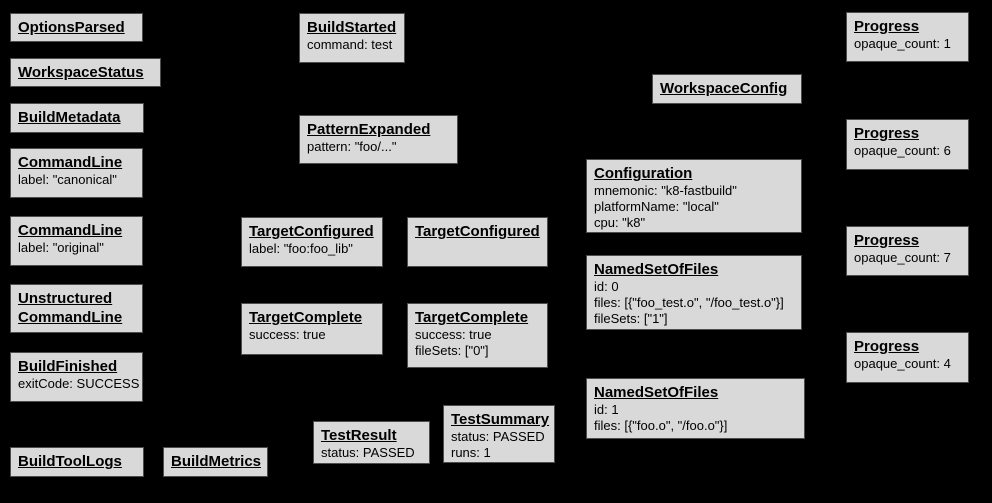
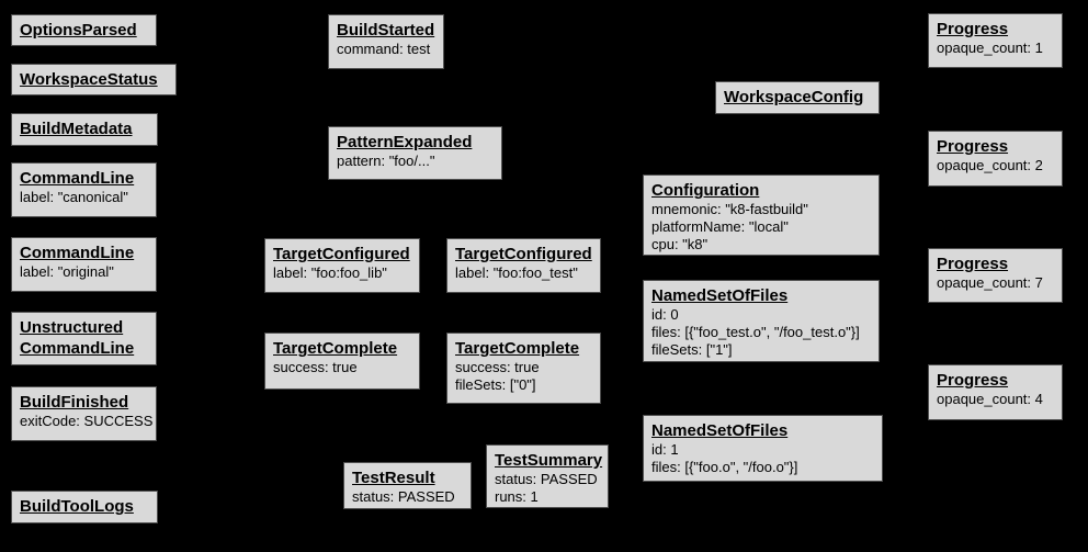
  OptionsParsed
  WorkspaceStatus
  BuildMetadata
  CommandLine
  label: "canonical"
  CommandLine
  label: "original"
  Unstructured
  CommandLine
  BuildFinished
  exitCode: SUCCESS
  BuildToolLogs
- BuildMetrics
  BuildStarted
  command: test
  PatternExpanded
  pattern: "foo/..."
  TargetConfigured
  label: "foo:foo_lib"
  TargetConfigured
+ label: "foo:foo_test"
  TargetComplete
  success: true
  TargetComplete
  success: true
  fileSets: ["0"]
  TestResult
  status: PASSED
  TestSummary
  status: PASSED
  runs: 1
  WorkspaceConfig
  Configuration
  mnemonic: "k8-fastbuild"
  platformName: "local"
  cpu: "k8"
  NamedSetOfFiles
  id: 0
  files: [{"foo_test.o", "/foo_test.o"}]
  fileSets: ["1"]
  NamedSetOfFiles
  id: 1
  files: [{"foo.o", "/foo.o"}]
  Progress
  opaque_count: 1
  Progress
- opaque_count: 6
+ opaque_count: 2
  Progress
  opaque_count: 7
  Progress
  opaque_count: 4
